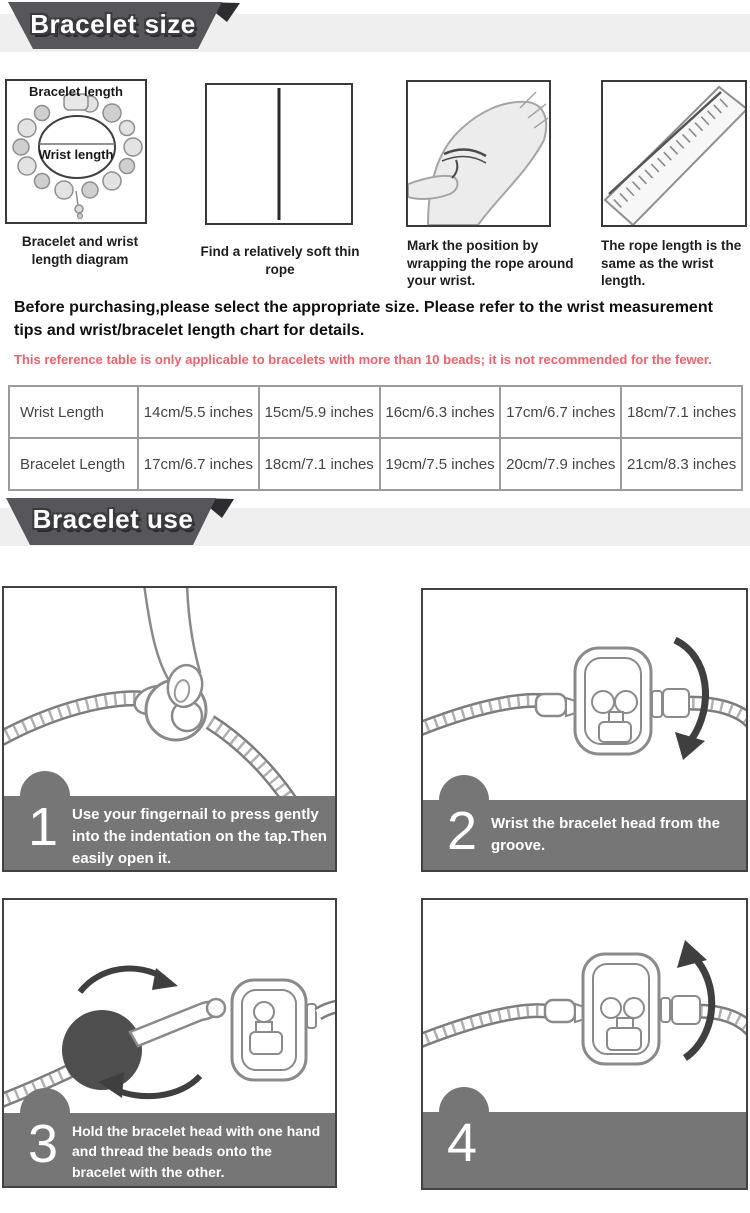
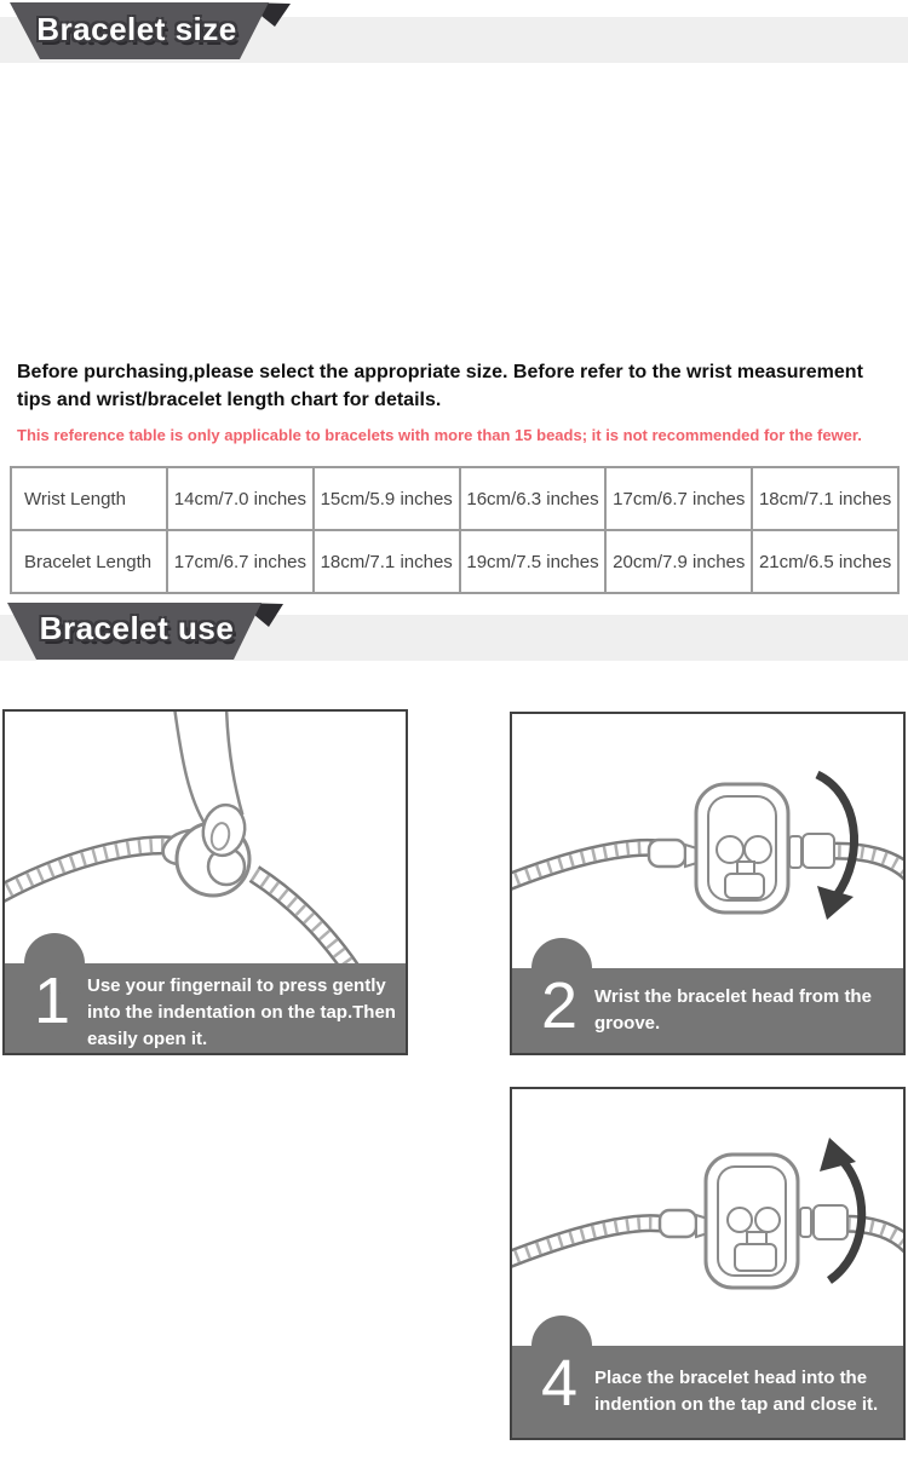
  Bracelet size
- Bracelet length
- Wrist length
- Bracelet and wrist
- length diagram
- Find a relatively soft thin rope
- Mark the position by
- wrapping the rope around
- your wrist.
- The rope length is the
- same as the wrist length.
- Before purchasing,please select the appropriate size. Please refer to the wrist measurement tips and wrist/bracelet length chart for details.
+ Before purchasing,please select the appropriate size. Before refer to the wrist measurement tips and wrist/bracelet length chart for details.
- This reference table is only applicable to bracelets with more than 10 beads; it is not recommended for the fewer.
+ This reference table is only applicable to bracelets with more than 15 beads; it is not recommended for the fewer.
- Wrist Length	14cm/5.5 inches	15cm/5.9 inches	16cm/6.3 inches	17cm/6.7 inches	18cm/7.1 inches
+ Wrist Length	14cm/7.0 inches	15cm/5.9 inches	16cm/6.3 inches	17cm/6.7 inches	18cm/7.1 inches
- Bracelet Length	17cm/6.7 inches	18cm/7.1 inches	19cm/7.5 inches	20cm/7.9 inches	21cm/8.3 inches
+ Bracelet Length	17cm/6.7 inches	18cm/7.1 inches	19cm/7.5 inches	20cm/7.9 inches	21cm/6.5 inches
  Bracelet use
  1
  Use your fingernail to press gently into the indentation on the tap.Then easily open it.
  2
  Wrist the bracelet head from the groove.
- 3
- Hold the bracelet head with one hand and thread the beads onto the bracelet with the other.
  4
+ Place the bracelet head into the indention on the tap and close it.
